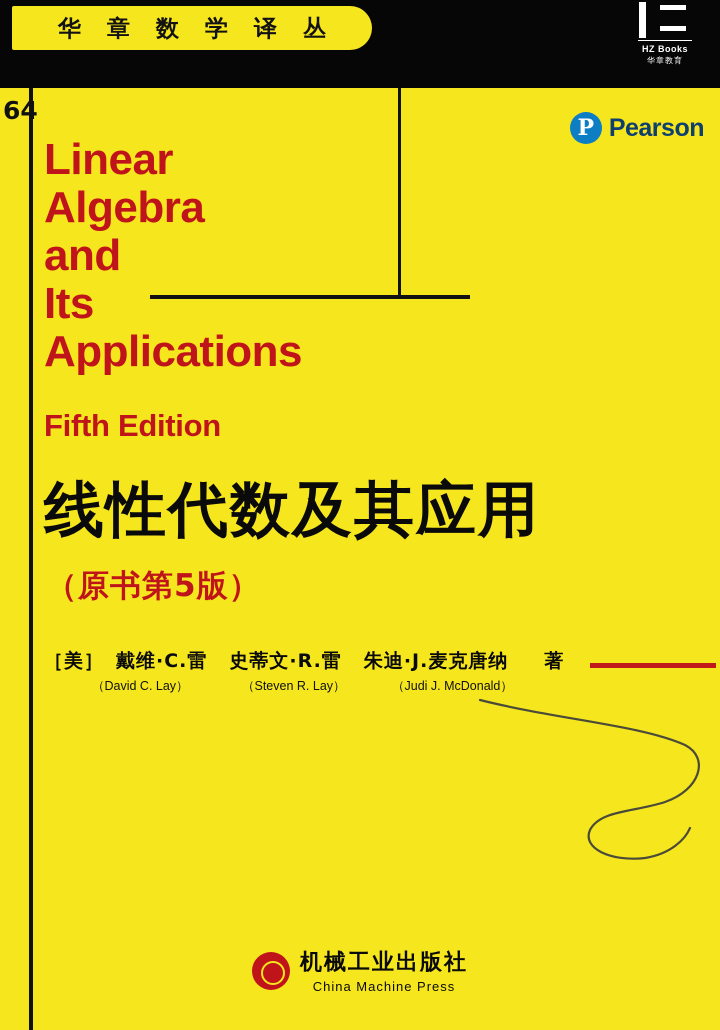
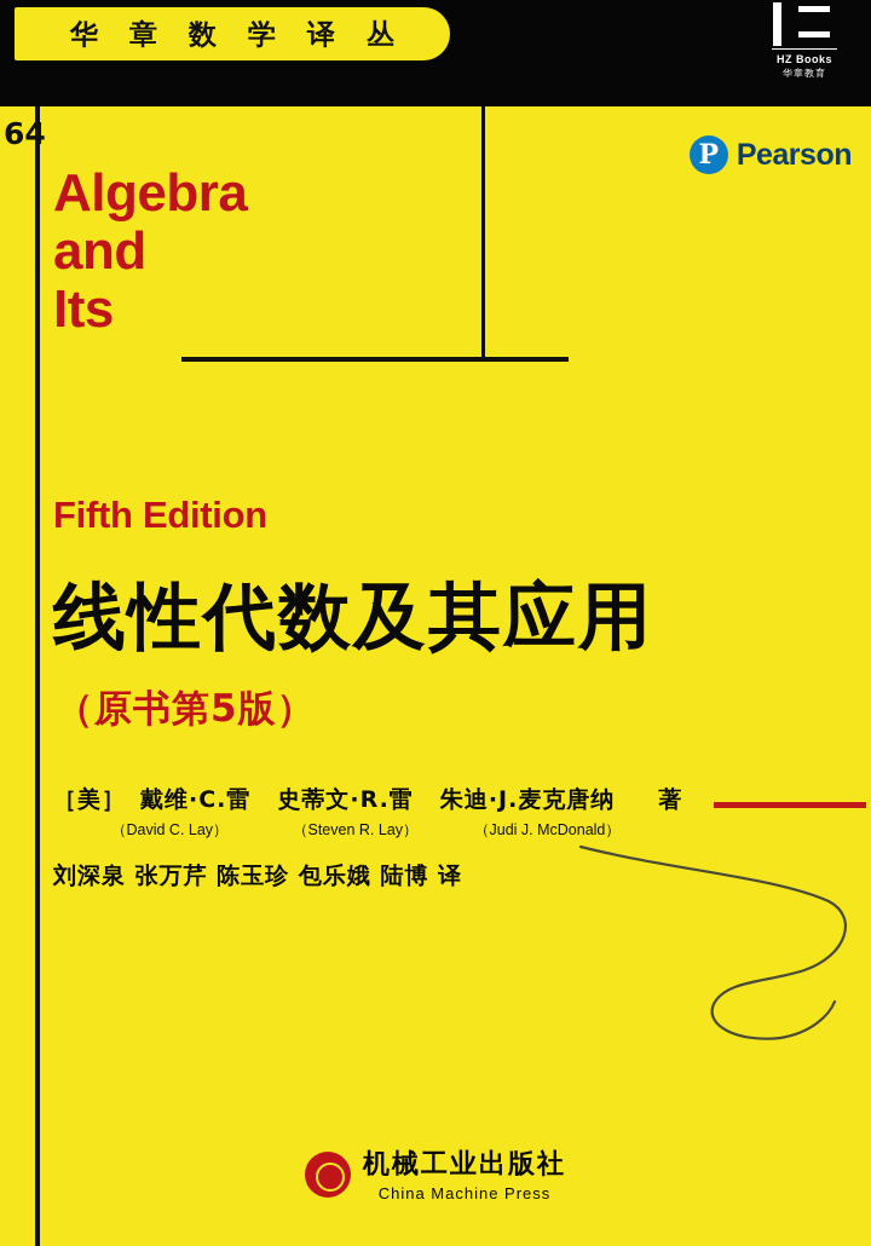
  华 章 数 学 译 丛
  HZ Books
  华章教育
  P
  Pearson
- Linear
  Algebra
  and
  Its
- Applications
  Fifth Edition
  线性代数及其应用
  （原书第5版）
  ［美］
  戴维·C.雷
  史蒂文·R.雷
  朱迪·J.麦克唐纳
  著
  （David C. Lay）
  （Steven R. Lay）
  （Judi J. McDonald）
+ 刘深泉 张万芹 陈玉珍 包乐娥 陆博 译
  机械工业出版社
  China Machine Press
